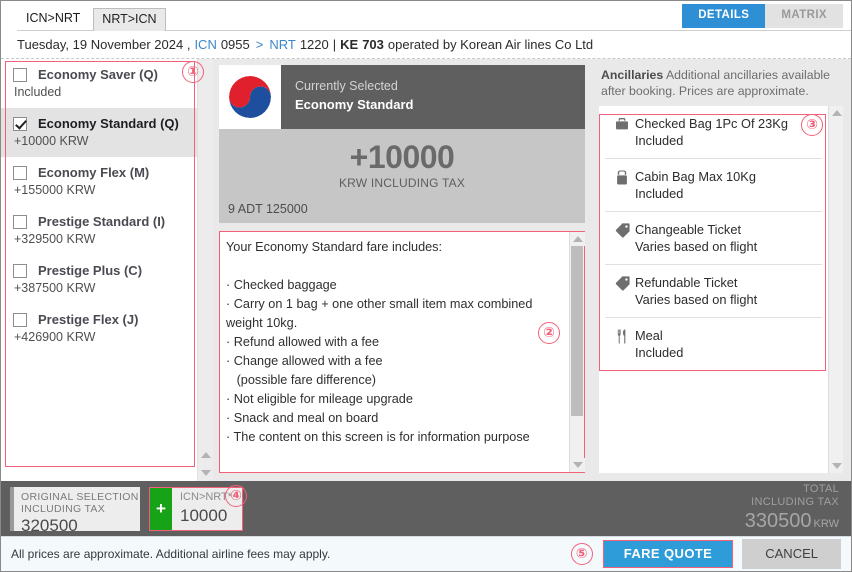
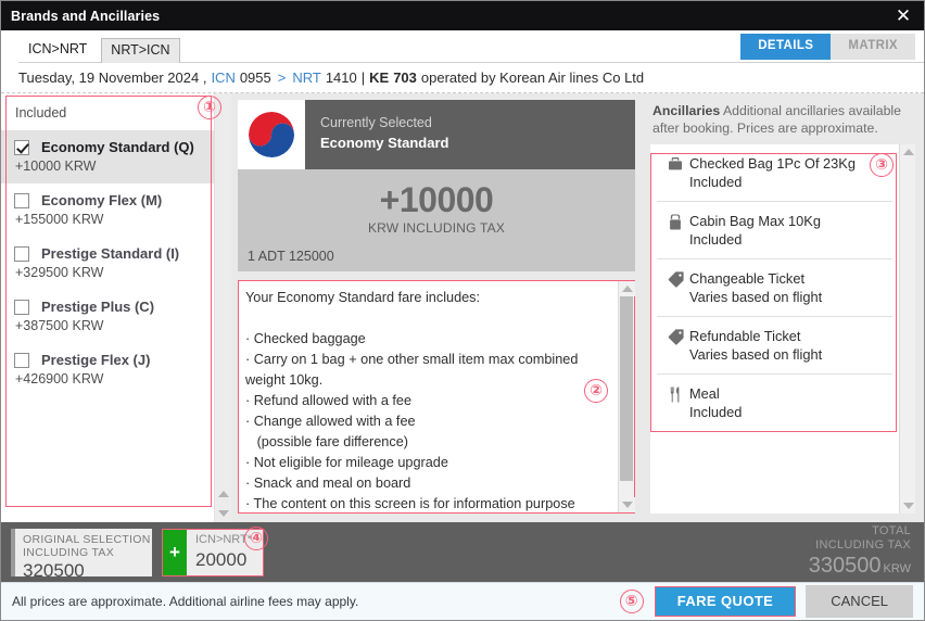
+ Brands and Ancillaries
+ ✕
  ICN>NRT
  NRT>ICN
  DETAILS
  MATRIX
  Tuesday, 19 November 2024 ,
  ICN
  0955
  >
  NRT
- 1220
+ 1410
  |
  KE
  703
  operated by Korean Air lines Co Ltd
- Economy Saver (Q)
  Included
  Economy Standard (Q)
  +10000 KRW
  Economy Flex (M)
  +155000 KRW
  Prestige Standard (I)
  +329500 KRW
  Prestige Plus (C)
  +387500 KRW
  Prestige Flex (J)
  +426900 KRW
  ①
  Currently Selected
  Economy Standard
  +10000
  KRW INCLUDING TAX
- 9 ADT 125000
+ 1 ADT 125000
  Your Economy Standard fare includes:
  · Checked baggage
  · Carry on 1 bag + one other small item max combined
  weight 10kg.
  · Refund allowed with a fee
  · Change allowed with a fee
  (possible fare difference)
  · Not eligible for mileage upgrade
  · Snack and meal on board
  · The content on this screen is for information purpose
  ②
  Ancillaries Additional ancillaries available after booking. Prices are approximate.
  Checked Bag 1Pc Of 23Kg
  Included
  Cabin Bag Max 10Kg
  Included
  Changeable Ticket
  Varies based on flight
  Refundable Ticket
  Varies based on flight
  Meal
  Included
  ③
  ORIGINAL SELECTION
  INCLUDING TAX
  320500
  +
  ICN>NRT*
- 10000
+ 20000
  ④
  TOTAL
  INCLUDING TAX
  330500 KRW
  All prices are approximate. Additional airline fees may apply.
  ⑤
  FARE QUOTE
  CANCEL
